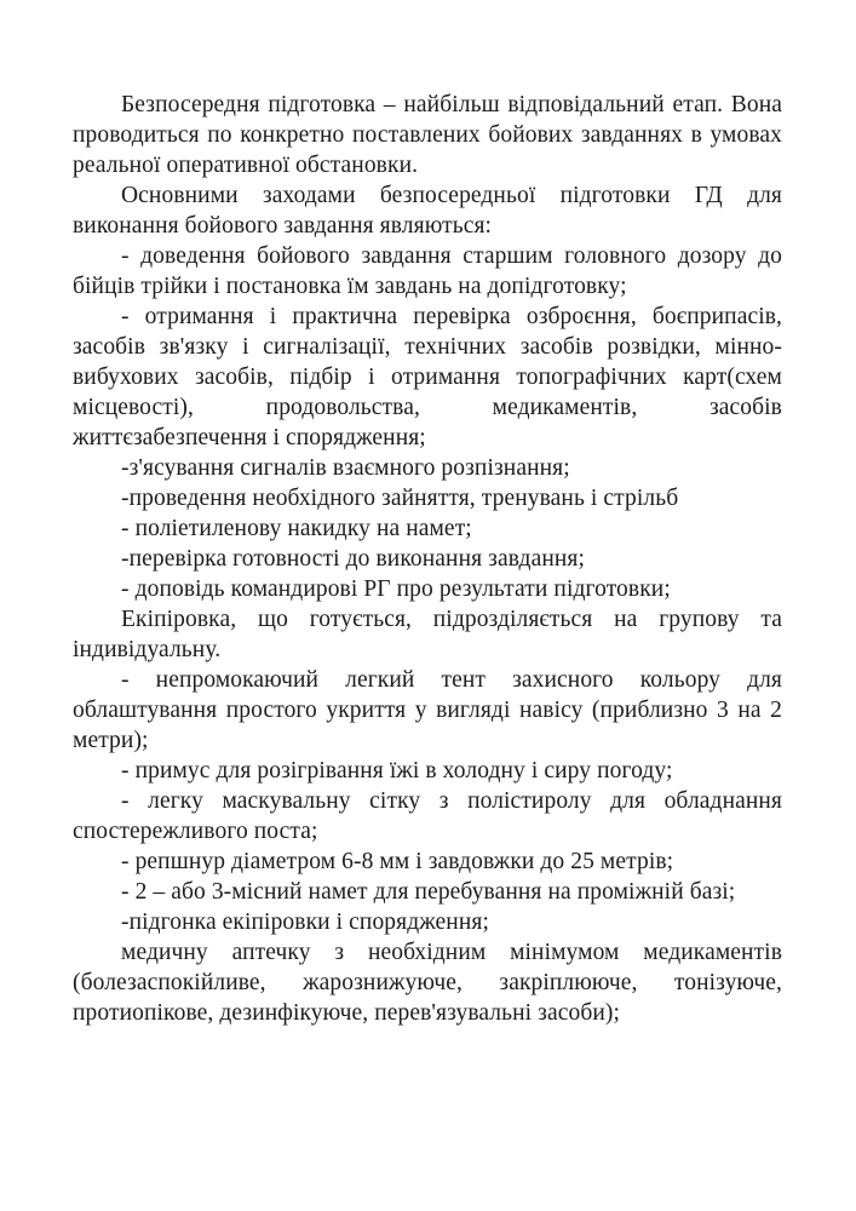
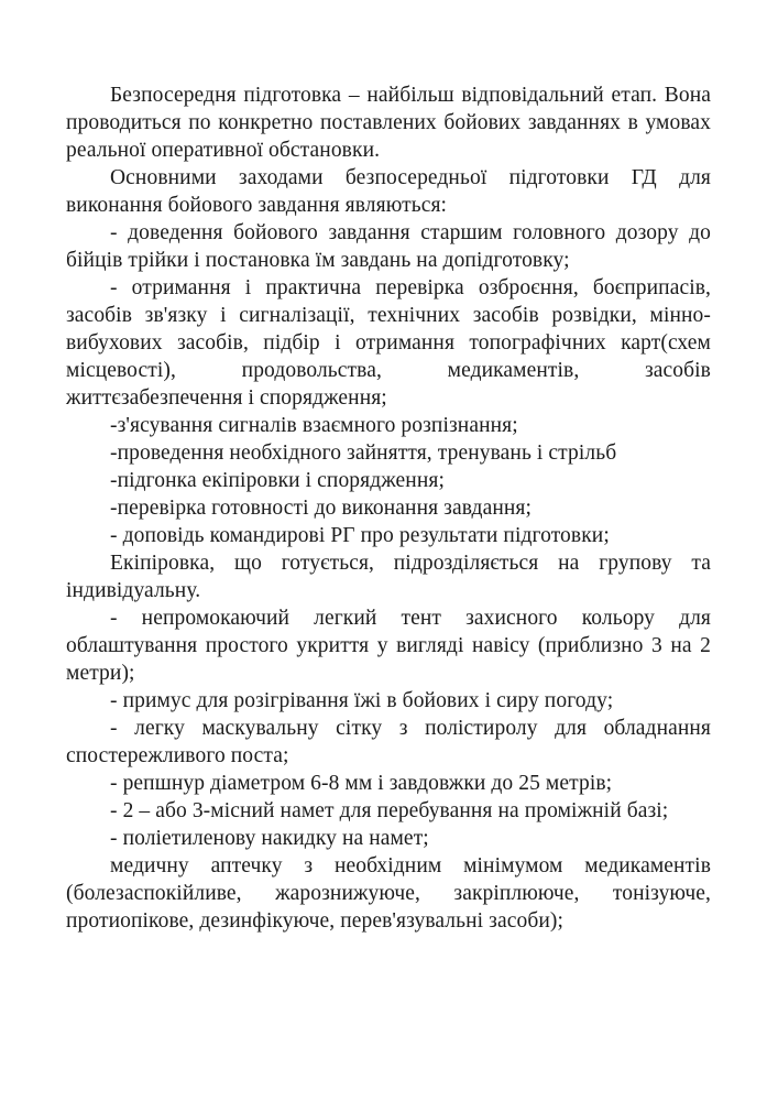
  Безпосередня підготовка – найбільш відповідальний етап. Вона проводиться по конкретно поставлених бойових завданнях в умовах реальної оперативної обстановки.
  Основними заходами безпосередньої підготовки ГД для виконання бойового завдання являються:
  - доведення бойового завдання старшим головного дозору до бійців трійки і постановка їм завдань на допідготовку;
  - отримання і практична перевірка озброєння, боєприпасів, засобів зв'язку і сигналізації, технічних засобів розвідки, мінно-вибухових засобів, підбір і отримання топографічних карт(схем місцевості), продовольства, медикаментів, засобів життєзабезпечення і спорядження;
  -з'ясування сигналів взаємного розпізнання;
  -проведення необхідного зайняття, тренувань і стрільб
- - поліетиленову накидку на намет;
+ -підгонка екіпіровки і спорядження;
  -перевірка готовності до виконання завдання;
  - доповідь командирові РГ про результати підготовки;
  Екіпіровка, що готується, підрозділяється на групову та індивідуальну.
  - непромокаючий легкий тент захисного кольору для облаштування простого укриття у вигляді навісу (приблизно 3 на 2 метри);
- - примус для розігрівання їжі в холодну і сиру погоду;
+ - примус для розігрівання їжі в бойових і сиру погоду;
  - легку маскувальну сітку з полістиролу для обладнання спостережливого поста;
  - репшнур діаметром 6-8 мм і завдовжки до 25 метрів;
  - 2 – або 3-місний намет для перебування на проміжній базі;
- -підгонка екіпіровки і спорядження;
+ - поліетиленову накидку на намет;
  медичну аптечку з необхідним мінімумом медикаментів (болезаспокійливе, жарознижуюче, закріплююче, тонізуюче, протиопікове, дезинфікуюче, перев'язувальні засоби);
